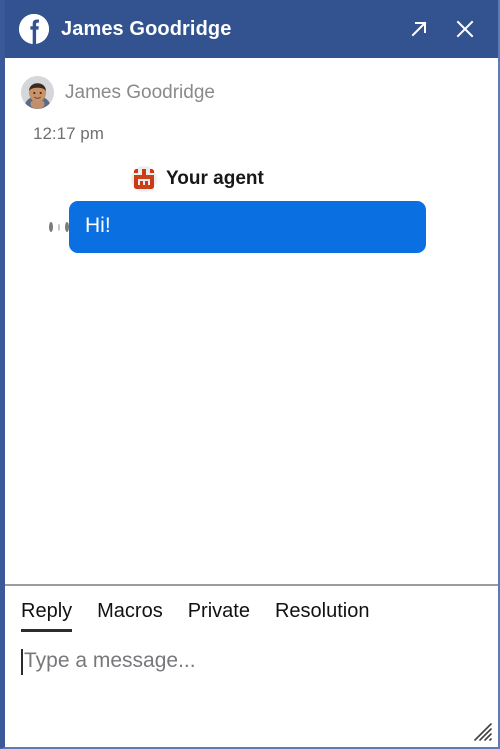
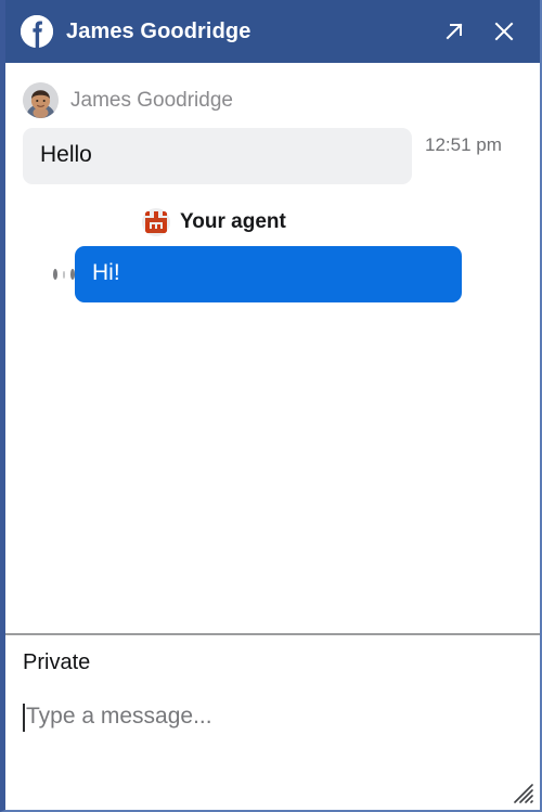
  James Goodridge
  James Goodridge
+ Hello
- 12:17 pm
+ 12:51 pm
  Your agent
  Hi!
- Reply
- Macros
  Private
- Resolution
  Type a message...
